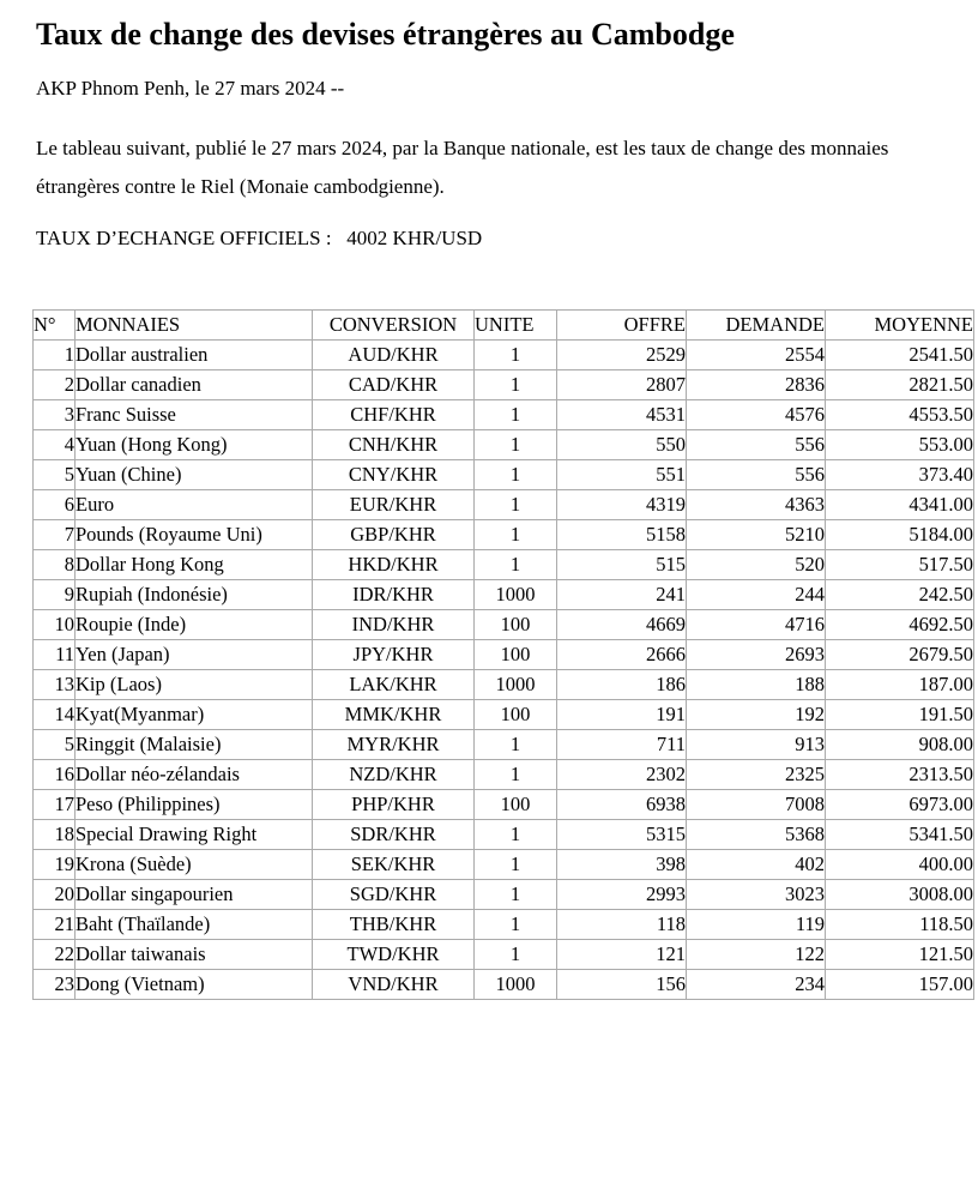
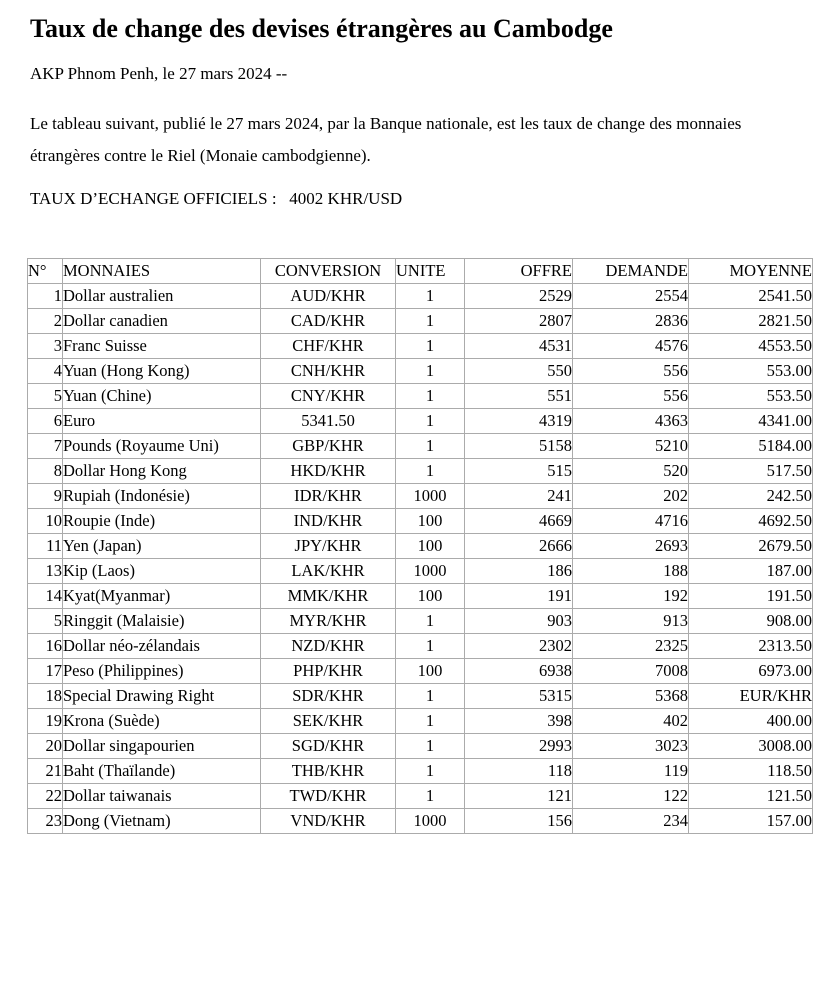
  Taux de change des devises étrangères au Cambodge
  AKP Phnom Penh, le 27 mars 2024 --
  Le tableau suivant, publié le 27 mars 2024, par la Banque nationale, est les taux de change des monnaies étrangères contre le Riel (Monaie cambodgienne).
  TAUX D’ECHANGE OFFICIELS : 4002 KHR/USD
  N°	MONNAIES	CONVERSION	UNITE	OFFRE	DEMANDE	MOYENNE
  1	Dollar australien	AUD/KHR	1	2529	2554	2541.50
  2	Dollar canadien	CAD/KHR	1	2807	2836	2821.50
  3	Franc Suisse	CHF/KHR	1	4531	4576	4553.50
  4	Yuan (Hong Kong)	CNH/KHR	1	550	556	553.00
- 5	Yuan (Chine)	CNY/KHR	1	551	556	373.40
+ 5	Yuan (Chine)	CNY/KHR	1	551	556	553.50
- 6	Euro	EUR/KHR	1	4319	4363	4341.00
+ 6	Euro	5341.50	1	4319	4363	4341.00
  7	Pounds (Royaume Uni)	GBP/KHR	1	5158	5210	5184.00
  8	Dollar Hong Kong	HKD/KHR	1	515	520	517.50
- 9	Rupiah (Indonésie)	IDR/KHR	1000	241	244	242.50
+ 9	Rupiah (Indonésie)	IDR/KHR	1000	241	202	242.50
  10	Roupie (Inde)	IND/KHR	100	4669	4716	4692.50
  11	Yen (Japan)	JPY/KHR	100	2666	2693	2679.50
  13	Kip (Laos)	LAK/KHR	1000	186	188	187.00
  14	Kyat(Myanmar)	MMK/KHR	100	191	192	191.50
- 5	Ringgit (Malaisie)	MYR/KHR	1	711	913	908.00
+ 5	Ringgit (Malaisie)	MYR/KHR	1	903	913	908.00
  16	Dollar néo-zélandais	NZD/KHR	1	2302	2325	2313.50
  17	Peso (Philippines)	PHP/KHR	100	6938	7008	6973.00
- 18	Special Drawing Right	SDR/KHR	1	5315	5368	5341.50
+ 18	Special Drawing Right	SDR/KHR	1	5315	5368	EUR/KHR
  19	Krona (Suède)	SEK/KHR	1	398	402	400.00
  20	Dollar singapourien	SGD/KHR	1	2993	3023	3008.00
  21	Baht (Thaïlande)	THB/KHR	1	118	119	118.50
  22	Dollar taiwanais	TWD/KHR	1	121	122	121.50
  23	Dong (Vietnam)	VND/KHR	1000	156	234	157.00
